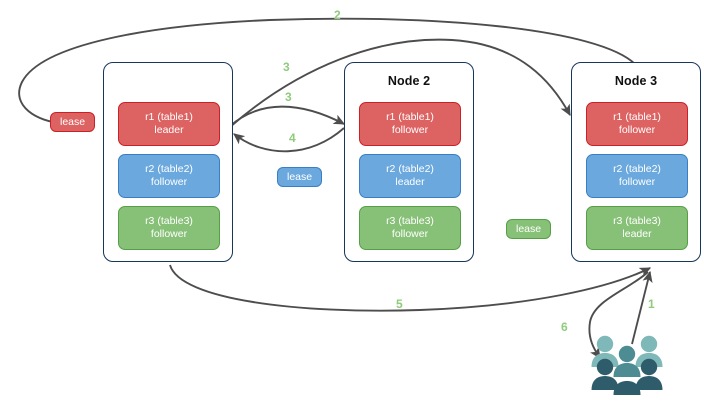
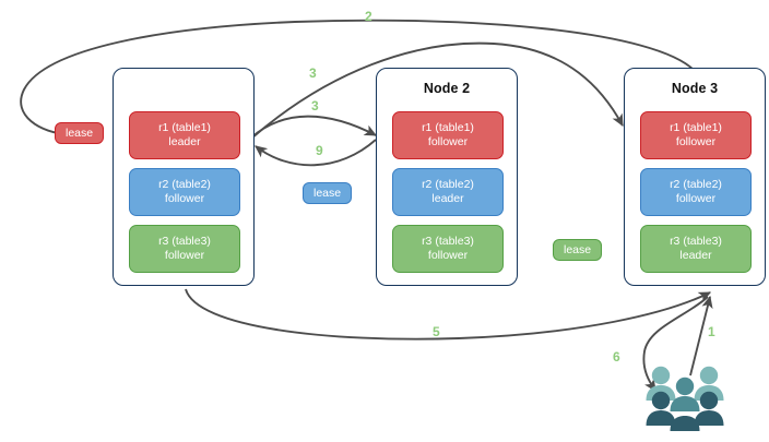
  r1 (table1)
  leader
  r2 (table2)
  follower
  r3 (table3)
  follower
  Node 2
  r1 (table1)
  follower
  r2 (table2)
  leader
  r3 (table3)
  follower
  Node 3
  r1 (table1)
  follower
  r2 (table2)
  follower
  r3 (table3)
  leader
  lease
  lease
  lease
  2
  3
  3
- 4
+ 9
  5
  1
  6
